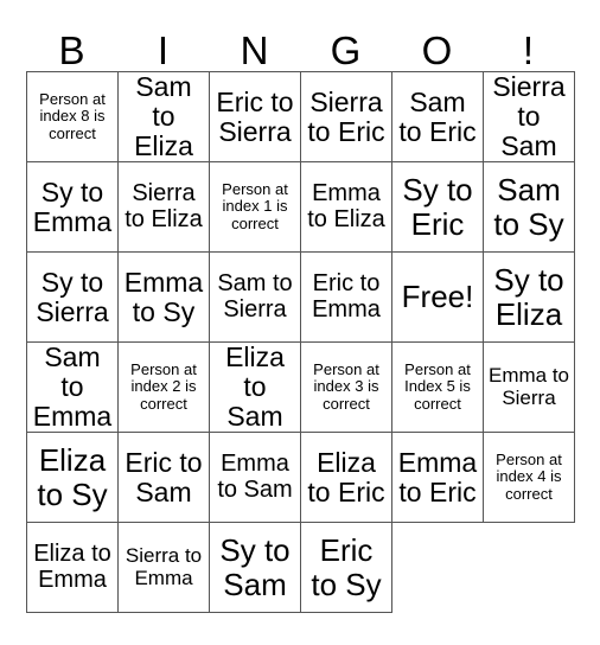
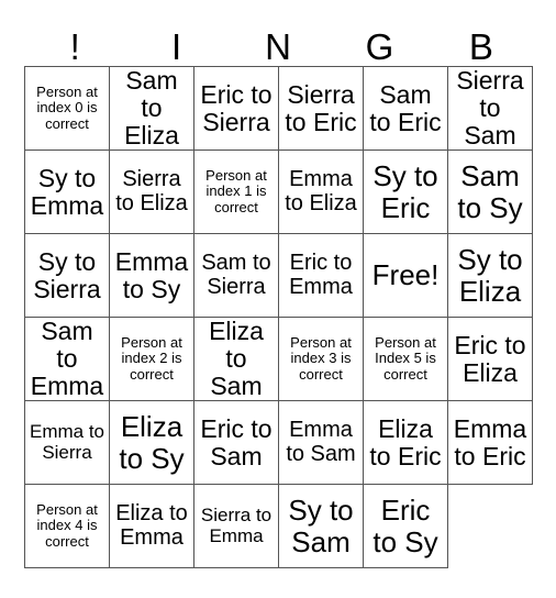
- B
+ !
  I
  N
  G
- O
- !
+ B
- Person at index 8 is correct
+ Person at index 0 is correct
  Sam to Eliza
  Eric to Sierra
  Sierra to Eric
  Sam to Eric
  Sierra to Sam
  Sy to Emma
  Sierra to Eliza
  Person at index 1 is correct
  Emma to Eliza
  Sy to Eric
  Sam to Sy
  Sy to Sierra
  Emma to Sy
  Sam to Sierra
  Eric to Emma
  Free!
  Sy to Eliza
  Sam to Emma
  Person at index 2 is correct
  Eliza to Sam
  Person at index 3 is correct
  Person at Index 5 is correct
+ Eric to Eliza
  Emma to Sierra
  Eliza to Sy
  Eric to Sam
  Emma to Sam
  Eliza to Eric
  Emma to Eric
  Person at index 4 is correct
  Eliza to Emma
  Sierra to Emma
  Sy to Sam
  Eric to Sy
